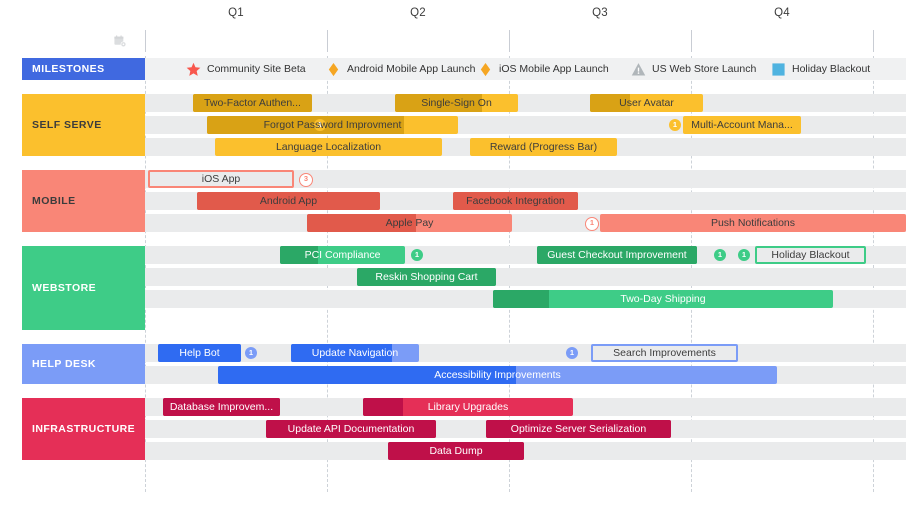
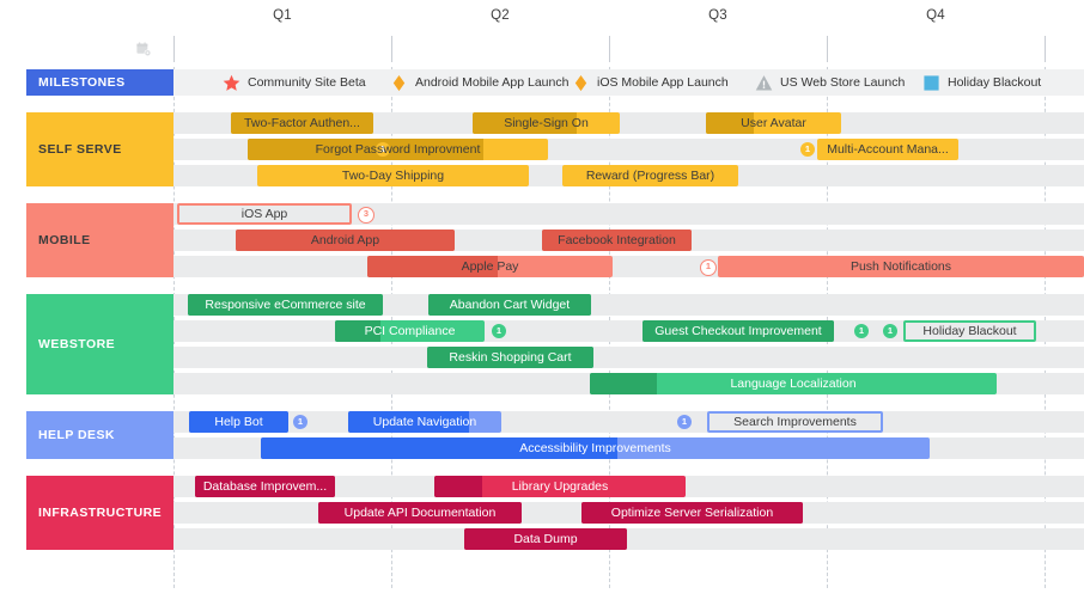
  Q1
  Q2
  Q3
  Q4
  MILESTONES
  Community Site Beta
  Android Mobile App Launch
  iOS Mobile App Launch
  US Web Store Launch
  Holiday Blackout
  SELF SERVE
  Two-Factor Authen...
  Single-Sign On
  User Avatar
  Forgot Password Improvment
  Multi-Account Mana...
  1
  1
- Language Localization
+ Two-Day Shipping
  Reward (Progress Bar)
  MOBILE
  iOS App
  3
  Android App
  Facebook Integration
  Apple Pay
  Push Notifications
  1
  WEBSTORE
+ Responsive eCommerce site
+ Abandon Cart Widget
  PCI Compliance
  Guest Checkout Improvement
  Holiday Blackout
  1
  1
  1
  Reskin Shopping Cart
- Two-Day Shipping
+ Language Localization
  HELP DESK
  Help Bot
  Update Navigation
  Search Improvements
  1
  1
  Accessibility Improvements
  INFRASTRUCTURE
  Database Improvem...
  Library Upgrades
  Update API Documentation
  Optimize Server Serialization
  Data Dump
